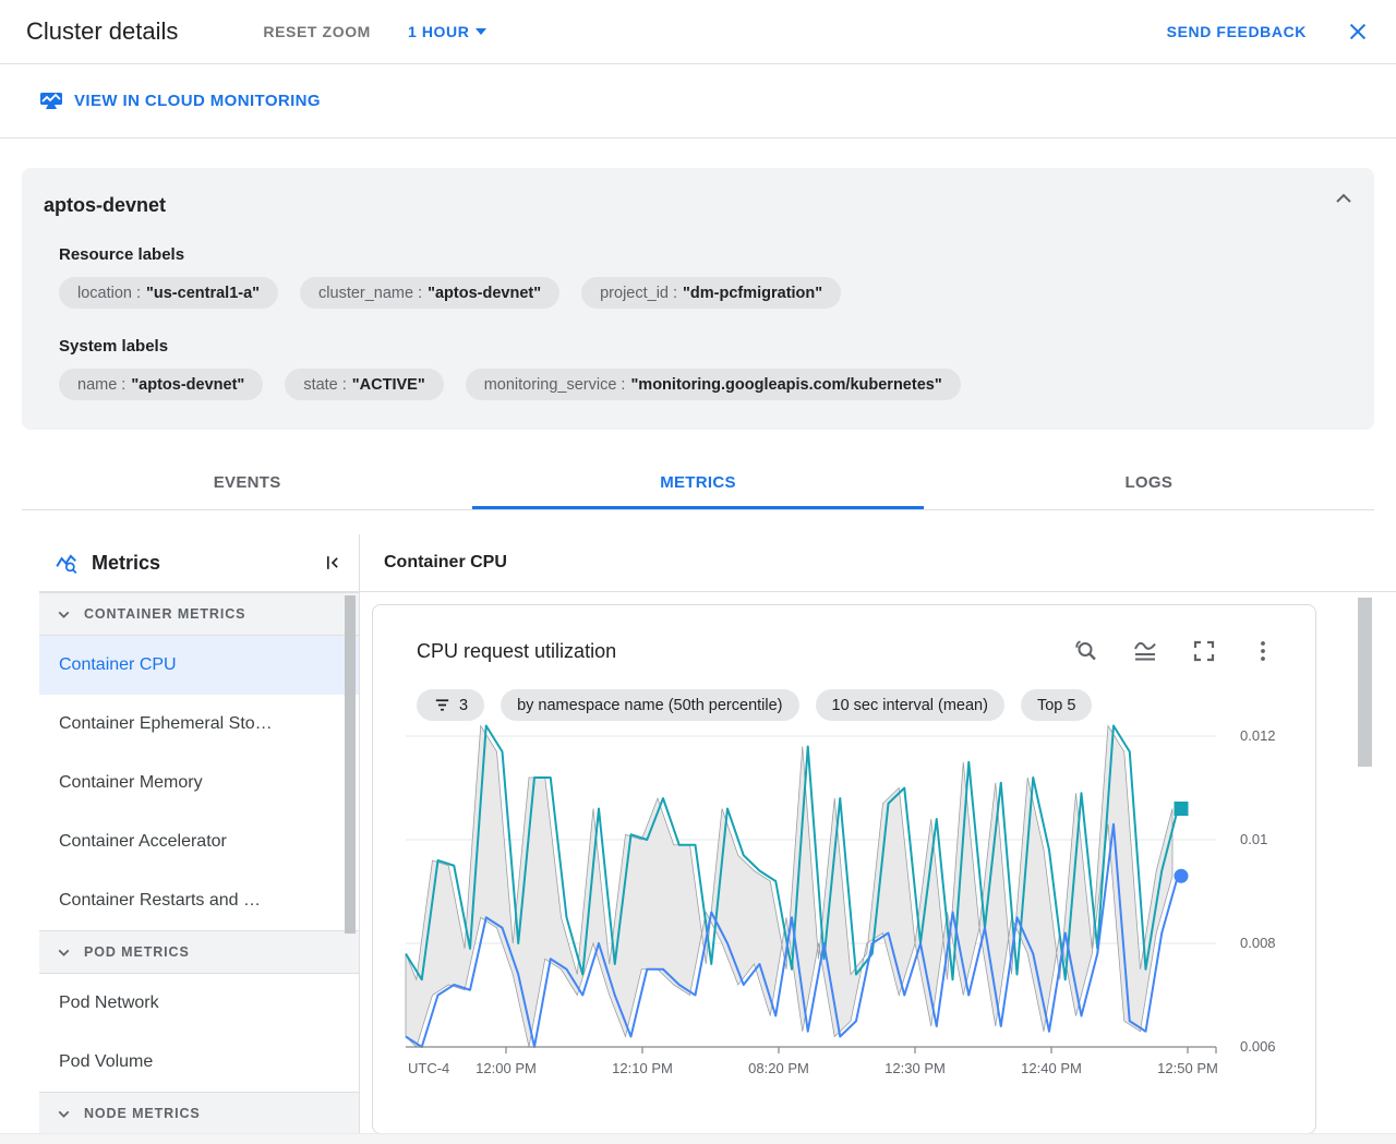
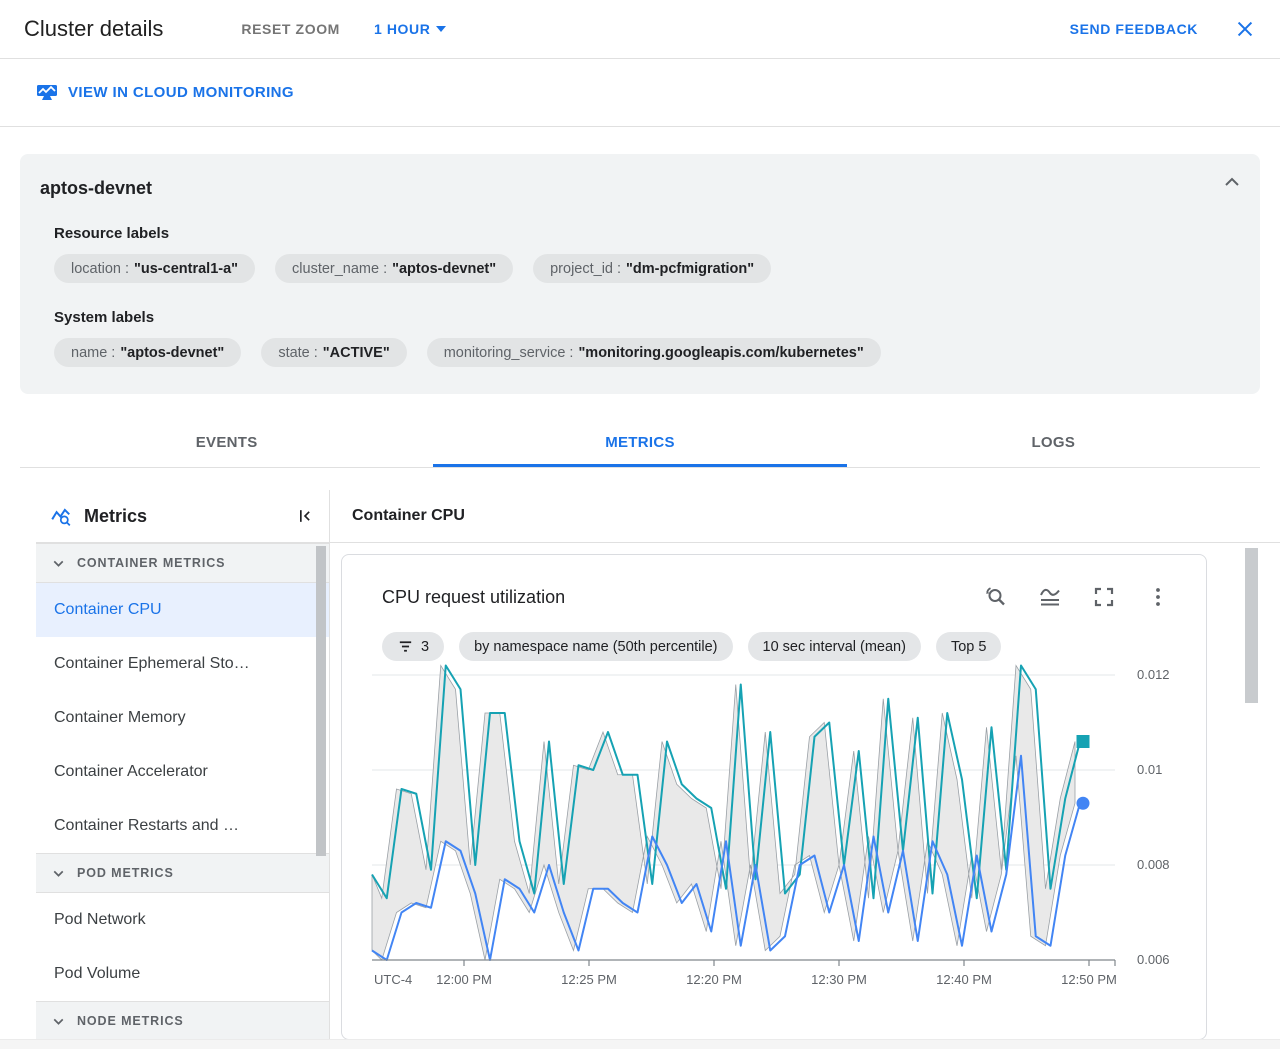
  Cluster details
  RESET ZOOM
  1 HOUR
  SEND FEEDBACK
  VIEW IN CLOUD MONITORING
  aptos-devnet
  Resource labels
  location
  :
  "us-central1-a"
  cluster_name
  :
  "aptos-devnet"
  project_id
  :
  "dm-pcfmigration"
  System labels
  name
  :
  "aptos-devnet"
  state
  :
  "ACTIVE"
  monitoring_service
  :
  "monitoring.googleapis.com/kubernetes"
  EVENTS
  METRICS
  LOGS
  Metrics
  CONTAINER METRICS
  Container CPU
  Container Ephemeral Sto…
  Container Memory
  Container Accelerator
  Container Restarts and …
  POD METRICS
  Pod Network
  Pod Volume
  NODE METRICS
  Container CPU
  CPU request utilization
  3
  by namespace name (50th percentile)
  10 sec interval (mean)
  Top 5
  12:00 PM
- 12:10 PM
+ 12:25 PM
- 08:20 PM
+ 12:20 PM
  12:30 PM
  12:40 PM
  12:50 PM
  UTC-4
  0.006
  0.008
  0.01
  0.012
